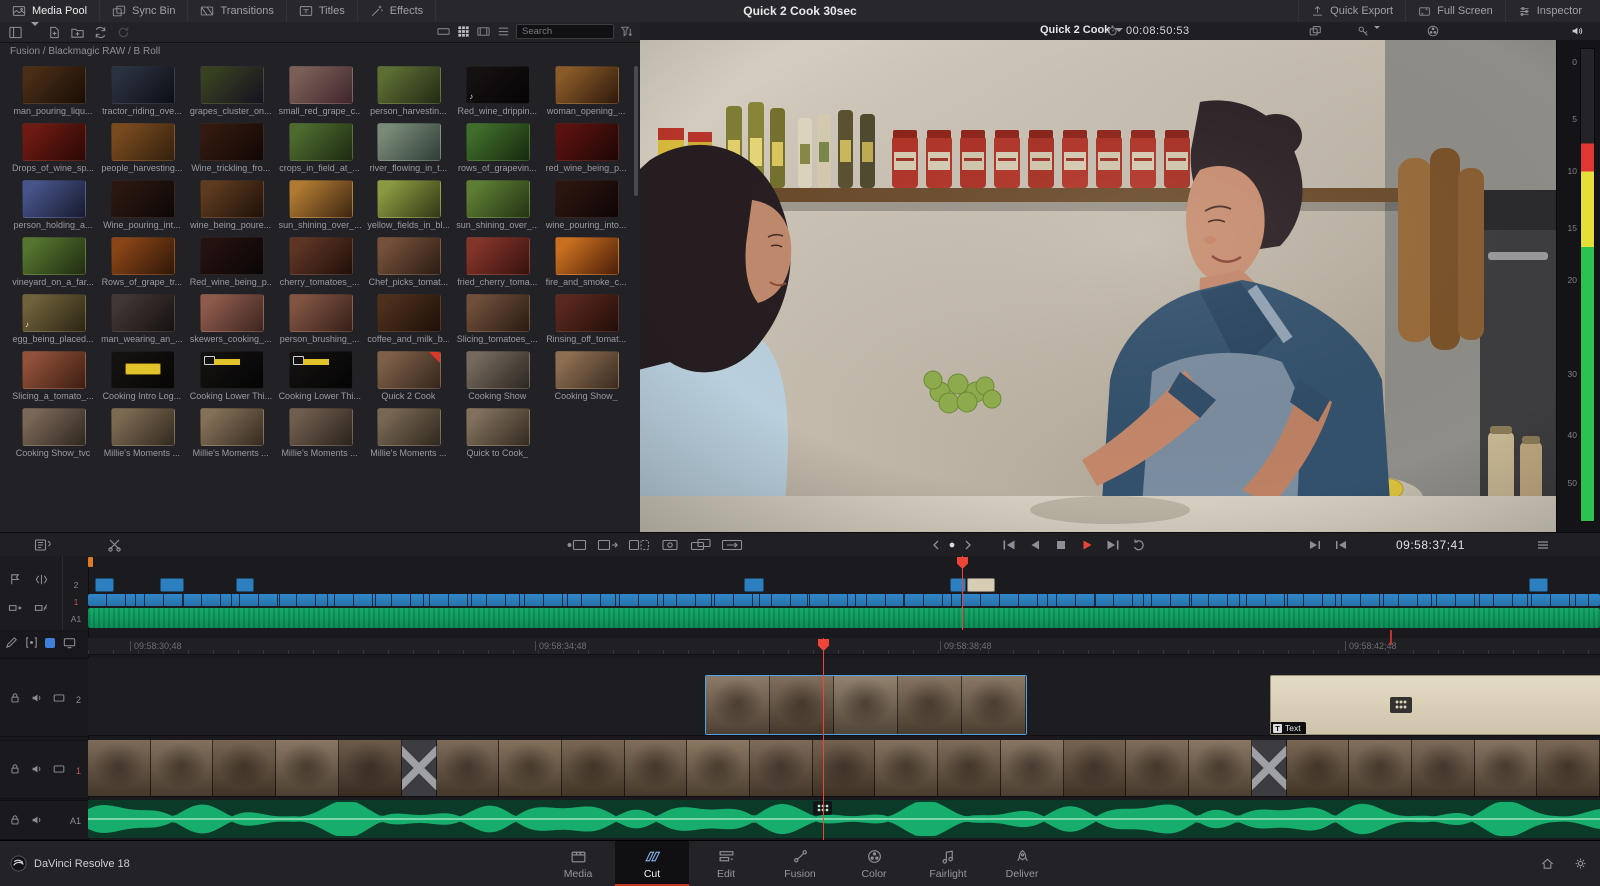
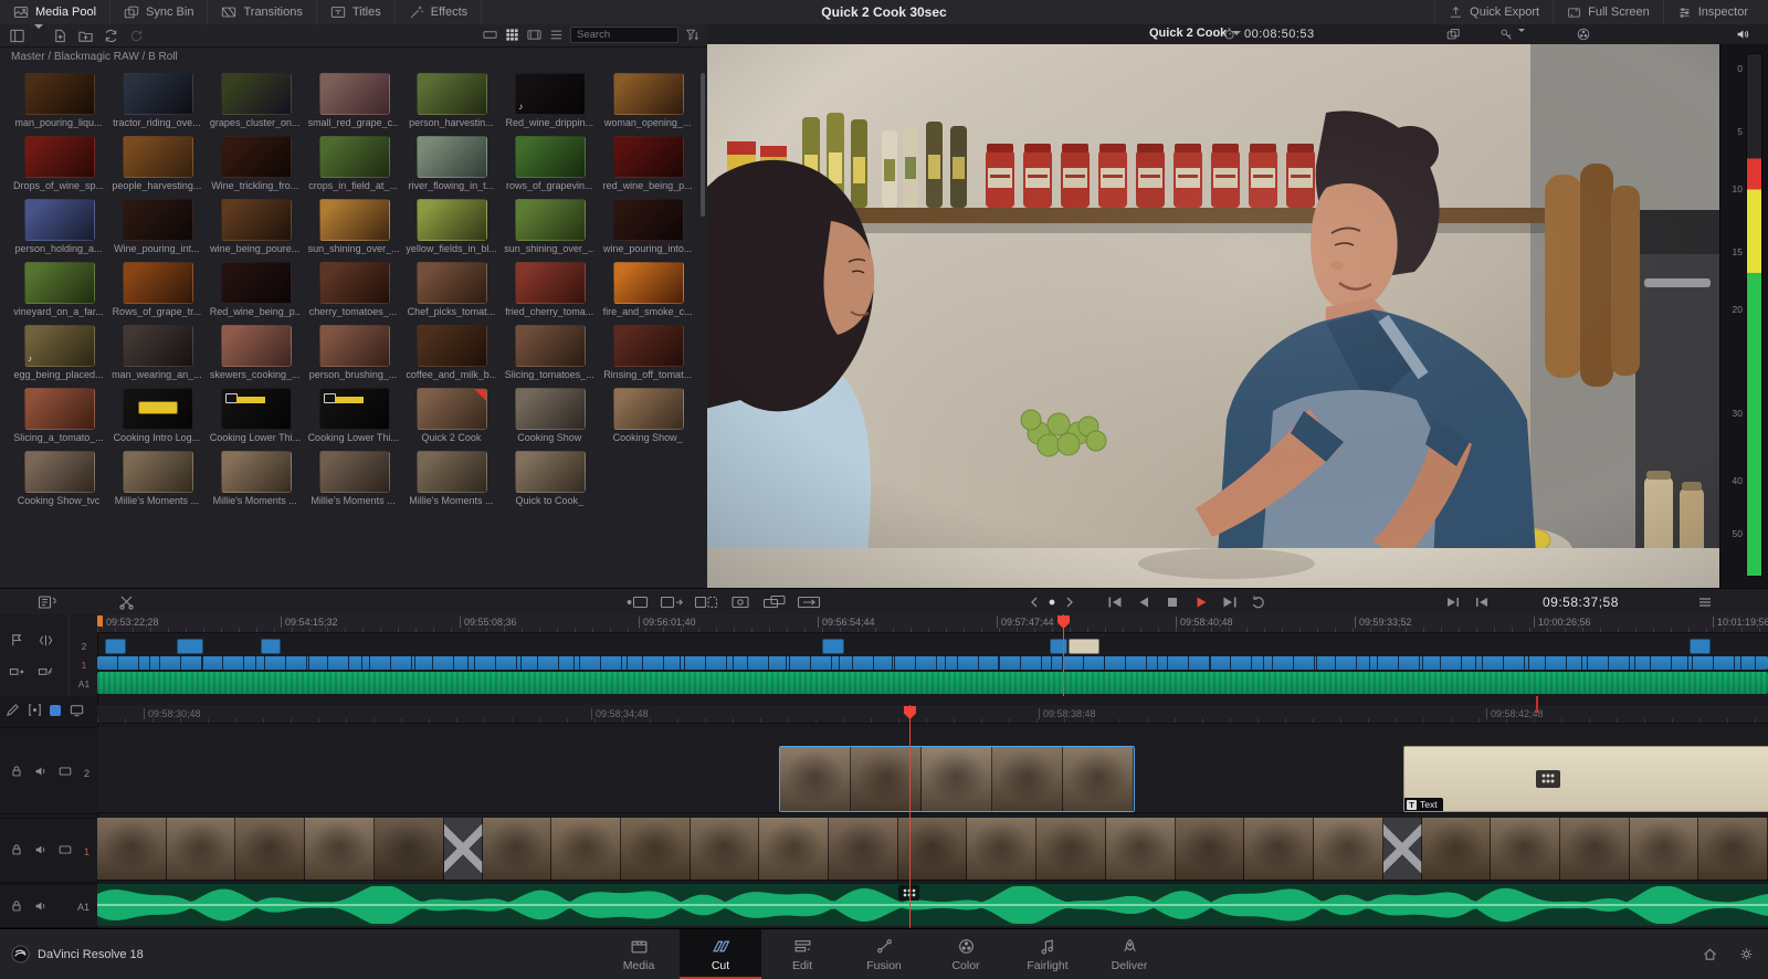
  Media Pool
  Sync Bin
  Transitions
  Titles
  Effects
  Quick 2 Cook 30sec
  Quick Export
  Full Screen
  Inspector
  Search
- Fusion / Blackmagic RAW / B Roll
+ Master / Blackmagic RAW / B Roll
  man_pouring_liqu...
  tractor_riding_ove...
  grapes_cluster_on...
  small_red_grape_c..
  person_harvestin...
  ♪
  Red_wine_drippin...
  woman_opening_...
  Drops_of_wine_sp...
  people_harvesting...
  Wine_trickling_fro...
  crops_in_field_at_...
  river_flowing_in_t...
  rows_of_grapevin...
  red_wine_being_p...
  person_holding_a...
  Wine_pouring_int...
  wine_being_poure...
  sun_shining_over_...
  yellow_fields_in_bl...
  sun_shining_over_...
  wine_pouring_into...
  vineyard_on_a_far...
  Rows_of_grape_tr...
  Red_wine_being_p..
  cherry_tomatoes_...
  Chef_picks_tomat...
  fried_cherry_toma...
  fire_and_smoke_c...
  ♪
  egg_being_placed...
  man_wearing_an_...
  skewers_cooking_...
  person_brushing_...
  coffee_and_milk_b...
  Slicing_tomatoes_...
  Rinsing_off_tomat...
  Slicing_a_tomato_...
  Cooking Intro Log...
  Cooking Lower Thi...
  Cooking Lower Thi...
  Quick 2 Cook
  Cooking Show
  Cooking Show_
  Cooking Show_tvc
  Millie's Moments ...
  Millie's Moments ...
  Millie's Moments ...
  Millie's Moments ...
  Quick to Cook_
  Quick 2 Cook
  00:08:50:53
  0
  5
  10
  15
  20
  30
  40
  50
- 09:58:37;41
+ 09:58:37;58
  2
  1
  A1
+ 09:53:22;28
+ 09:54:15;32
+ 09:55:08;36
+ 09:56:01;40
+ 09:56:54;44
+ 09:57:47;44
+ 09:58:40;48
+ 09:59:33;52
+ 10:00:26;56
+ 10:01:19;56
  2
  1
  A1
  09:58:30;48
  09:58:34;48
  09:58:38;48
  09:58:42;48
  T
  Text
  DaVinci Resolve 18
  Media
  Cut
  Edit
  Fusion
  Color
  Fairlight
  Deliver
